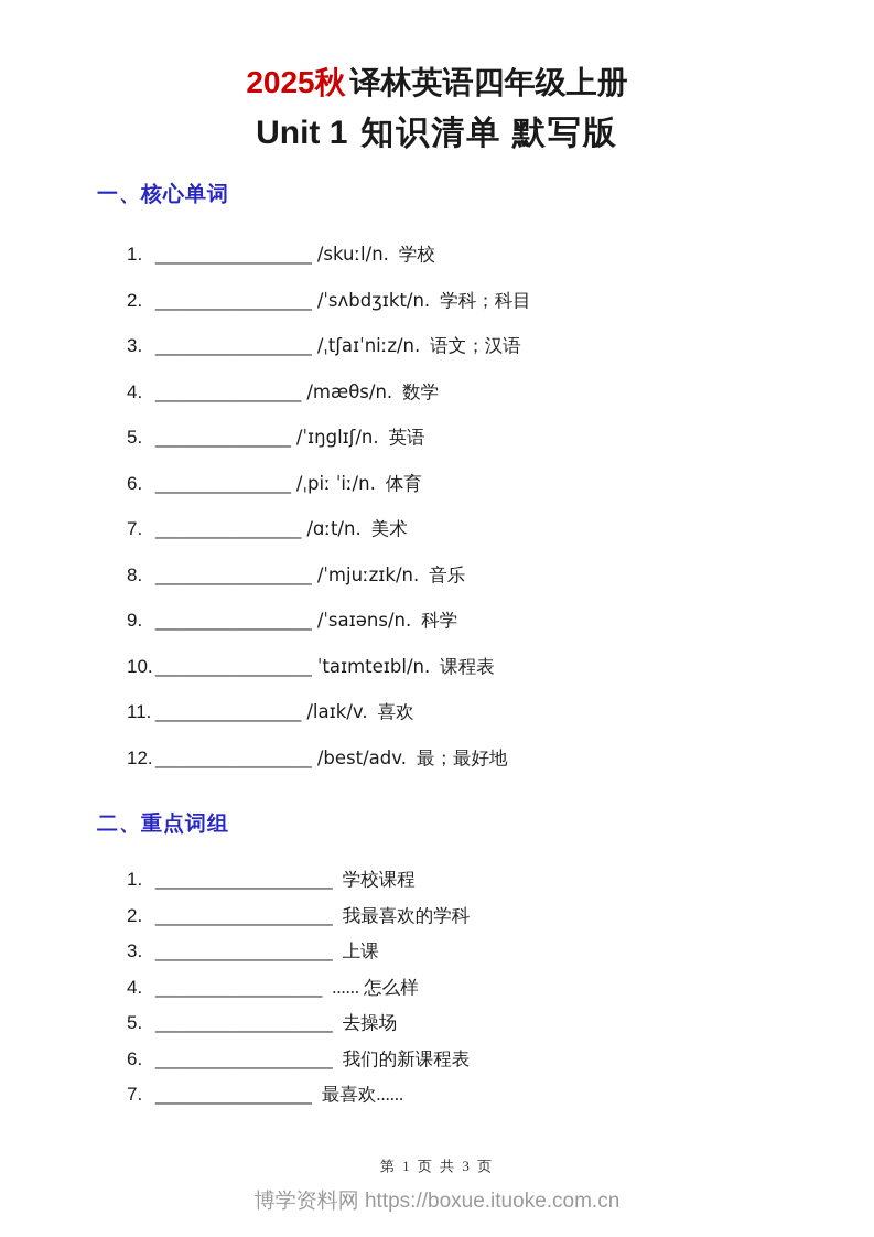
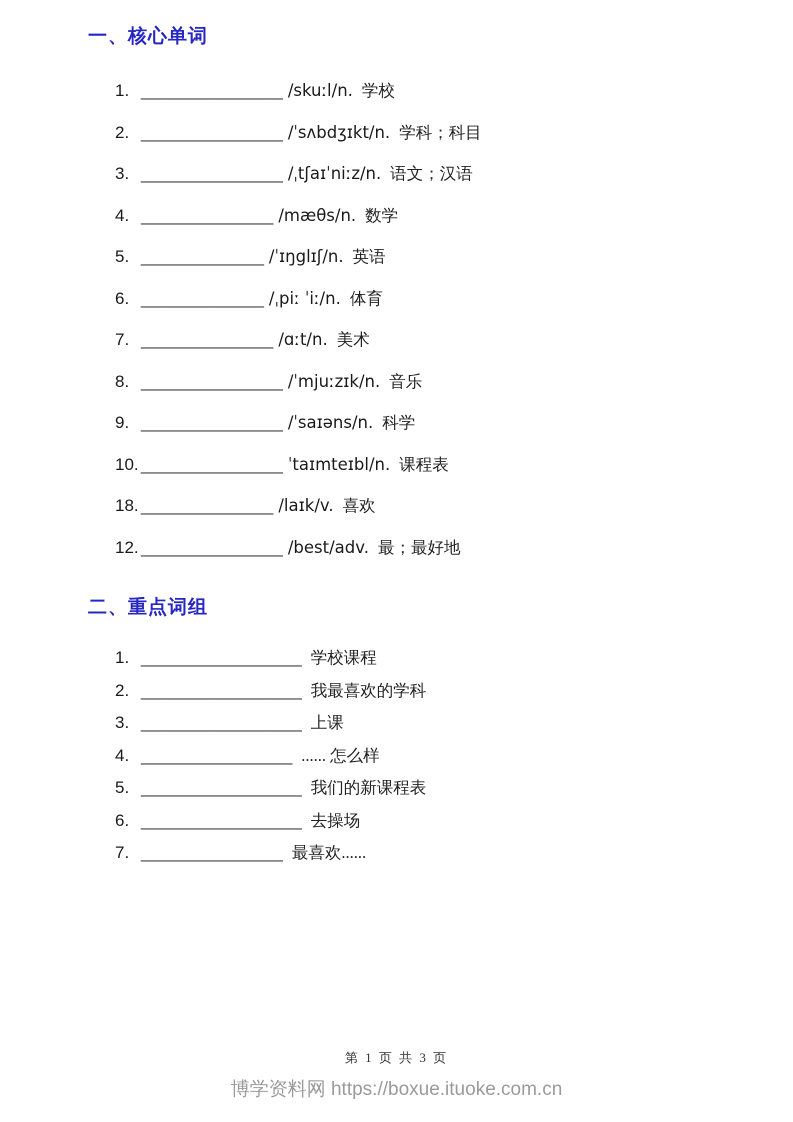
- 2025秋 译林英语四年级上册
- Unit 1 知识清单 默写版
  一、核心单词
  1.
  _______________
  /skuːl/n.
  学校
  2.
  _______________
  /ˈsʌbdʒɪkt/n.
  学科；科目
  3.
  _______________
  /ˌtʃaɪˈniːz/n.
  语文；汉语
  4.
  ______________
  /mæθs/n.
  数学
  5.
  _____________
  /ˈɪŋglɪʃ/n.
  英语
  6.
  _____________
  /ˌpiː ˈiː/n.
  体育
  7.
  ______________
  /ɑːt/n.
  美术
  8.
  _______________
  /ˈmjuːzɪk/n.
  音乐
  9.
  _______________
  /ˈsaɪəns/n.
  科学
  10.
  _______________
  ˈtaɪmteɪbl/n.
  课程表
- 11.
+ 18.
  ______________
  /laɪk/v.
  喜欢
  12.
  _______________
  /best/adv.
  最；最好地
  二、重点词组
  1.
  _________________
  学校课程
  2.
  _________________
  我最喜欢的学科
  3.
  _________________
  上课
  4.
  ________________
  ...... 怎么样
  5.
  _________________
- 去操场
+ 我们的新课程表
  6.
  _________________
- 我们的新课程表
+ 去操场
  7.
  _______________
  最喜欢......
  第 1 页 共 3 页
  博学资料网 https://boxue.ituoke.com.cn
